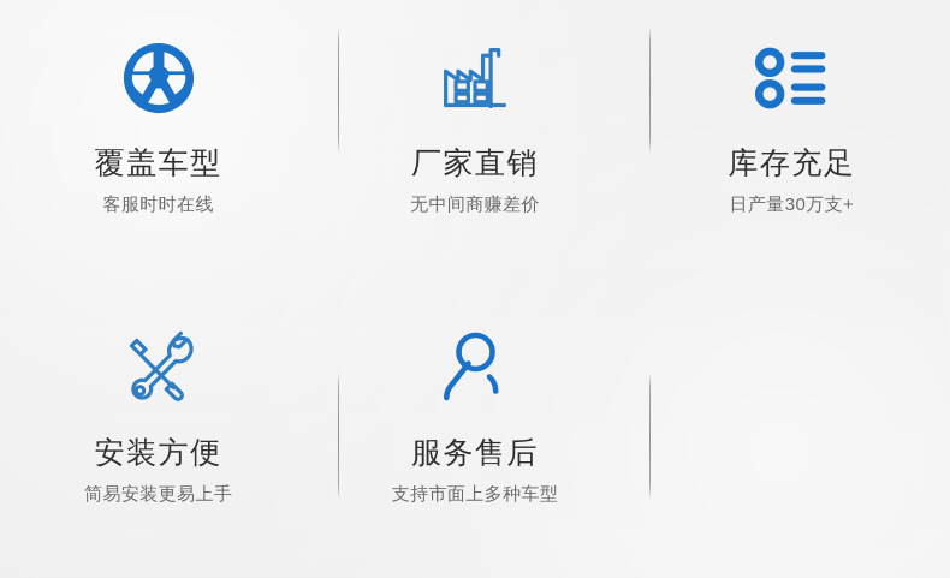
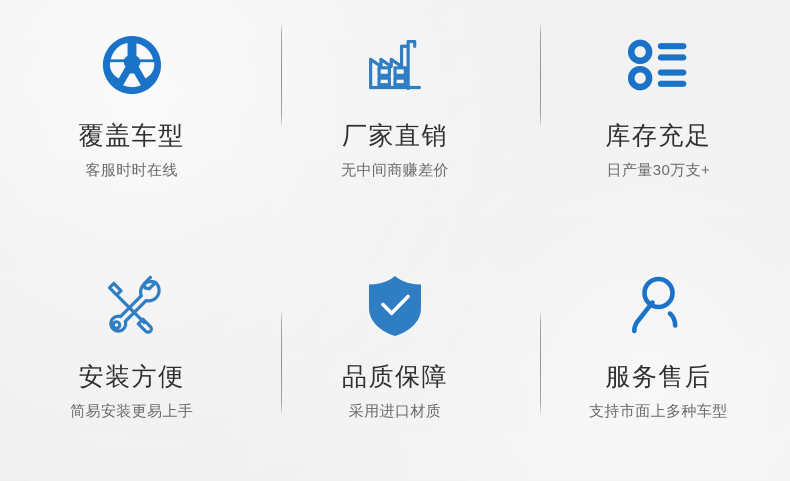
  覆盖车型
  客服时时在线
  厂家直销
  无中间商赚差价
  库存充足
  日产量30万支+
  安装方便
  简易安装更易上手
+ 品质保障
+ 采用进口材质
  服务售后
  支持市面上多种车型
